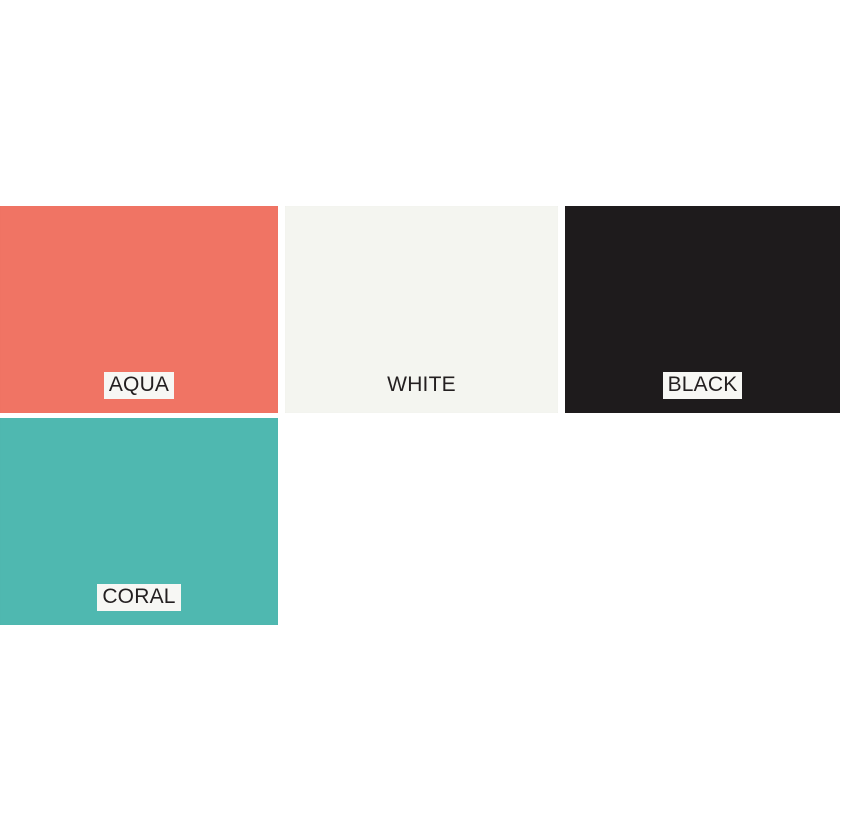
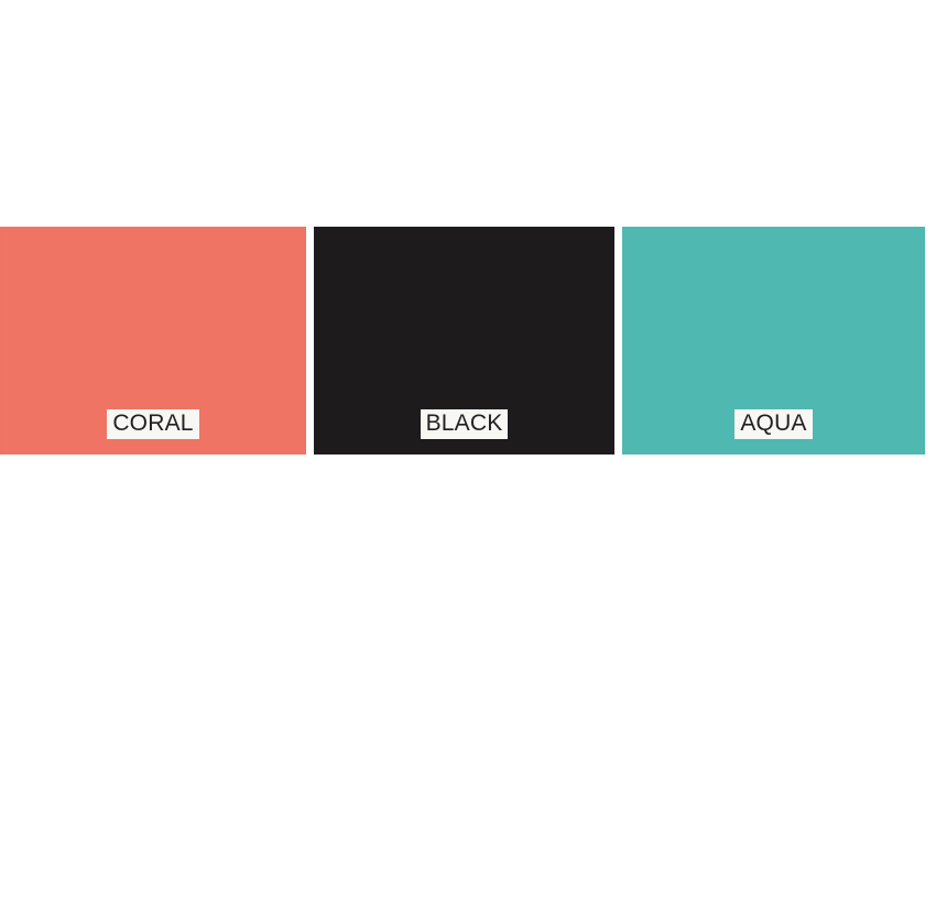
- AQUA
+ CORAL
- WHITE
  BLACK
- CORAL
+ AQUA
